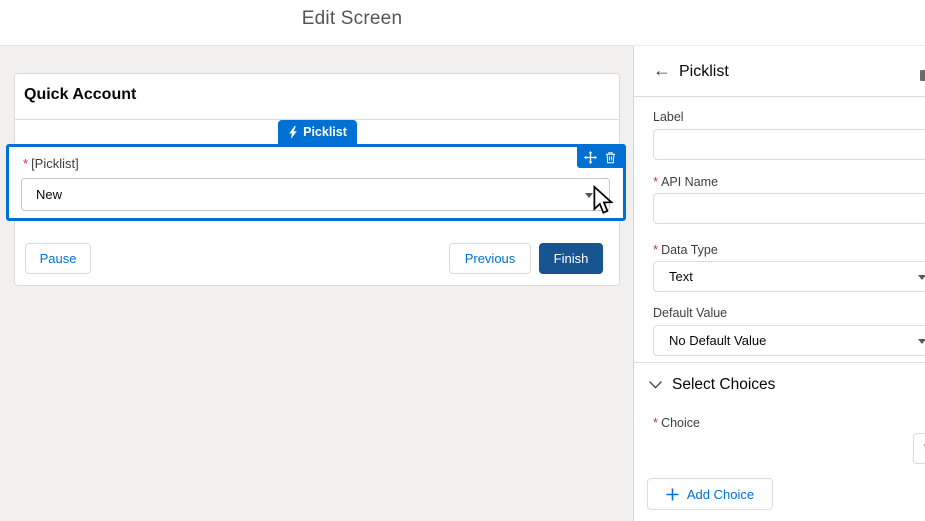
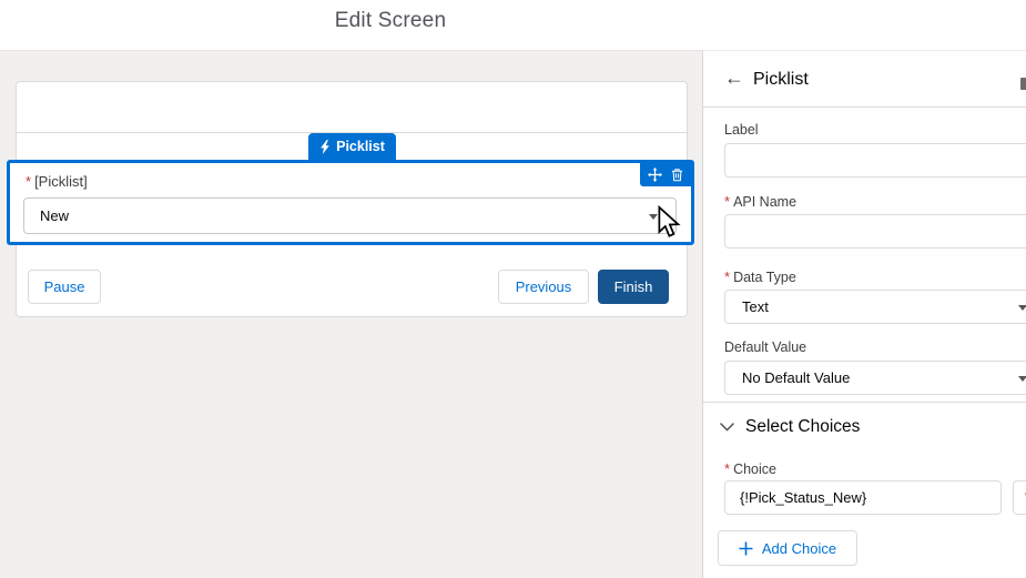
  Edit Screen
- Quick Account
  Picklist
  * [Picklist]
  New
  Pause
  Previous
  Finish
  ←
  Picklist
  Label
  * API Name
  * Data Type
  Text
  Default Value
  No Default Value
  Select Choices
  * Choice
+ {!Pick_Status_New}
  Add Choice
